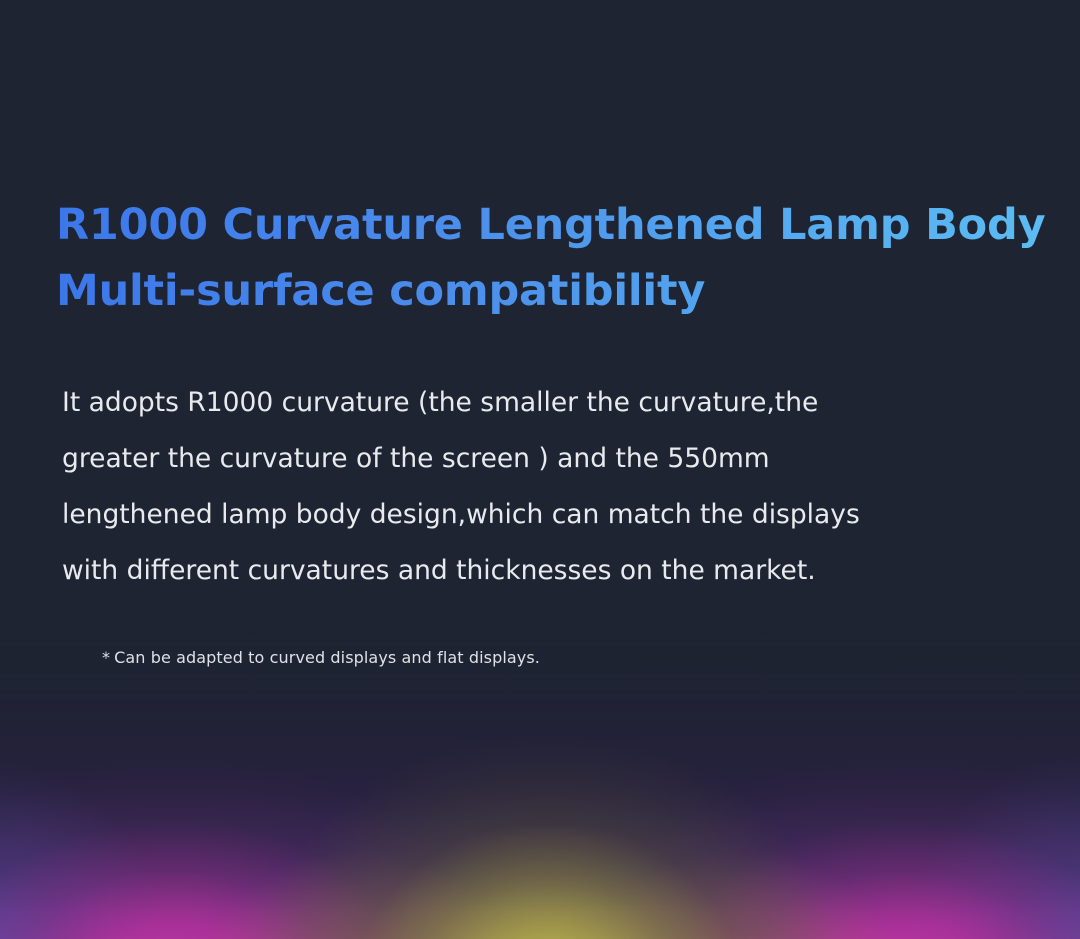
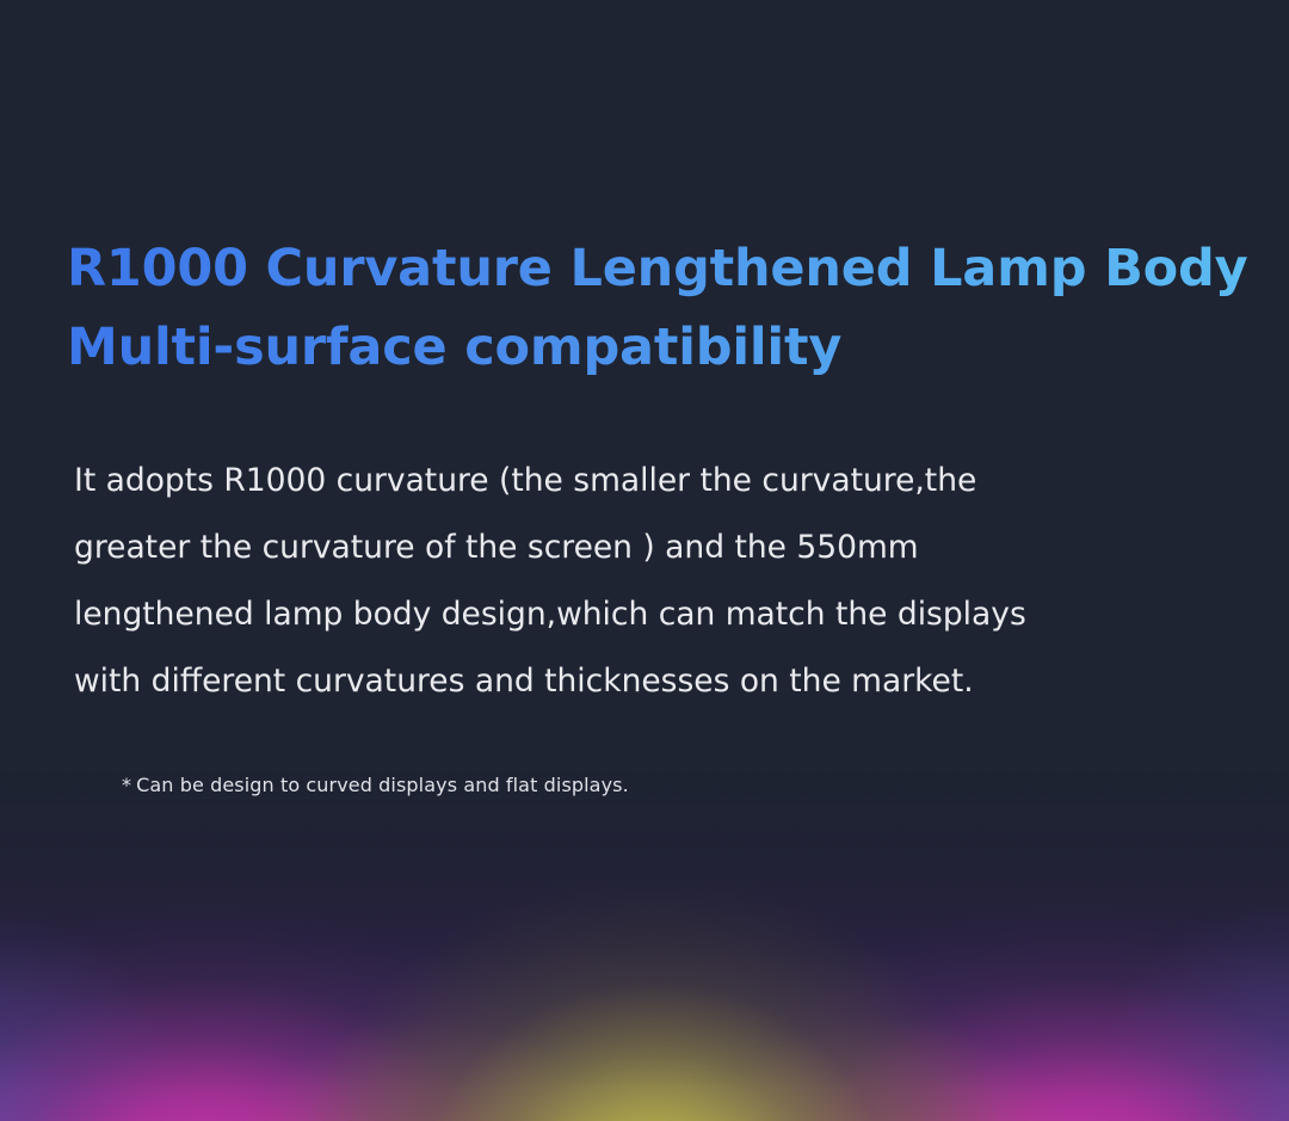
  R1000 Curvature Lengthened Lamp Body
  Multi-surface compatibility
  It adopts R1000 curvature (the smaller the curvature,the
  greater the curvature of the screen ) and the 550mm
  lengthened lamp body design,which can match the displays
  with different curvatures and thicknesses on the market.
- * Can be adapted to curved displays and flat displays.
+ * Can be design to curved displays and flat displays.
